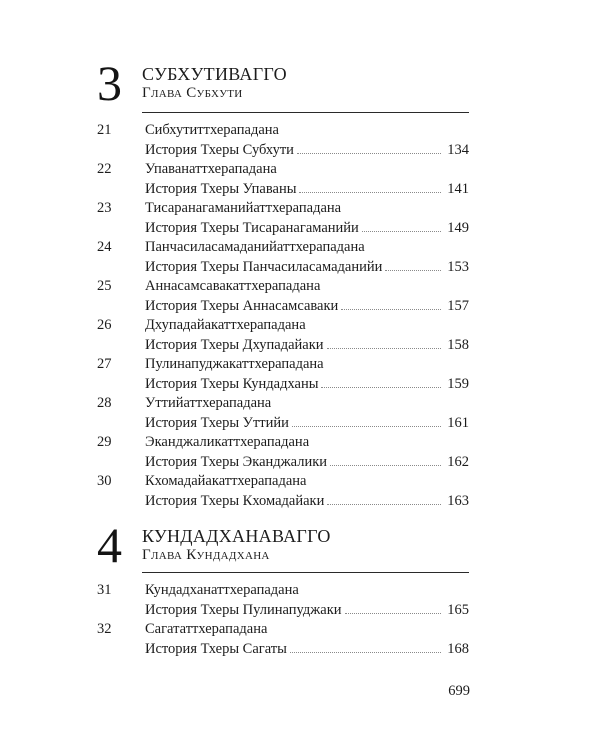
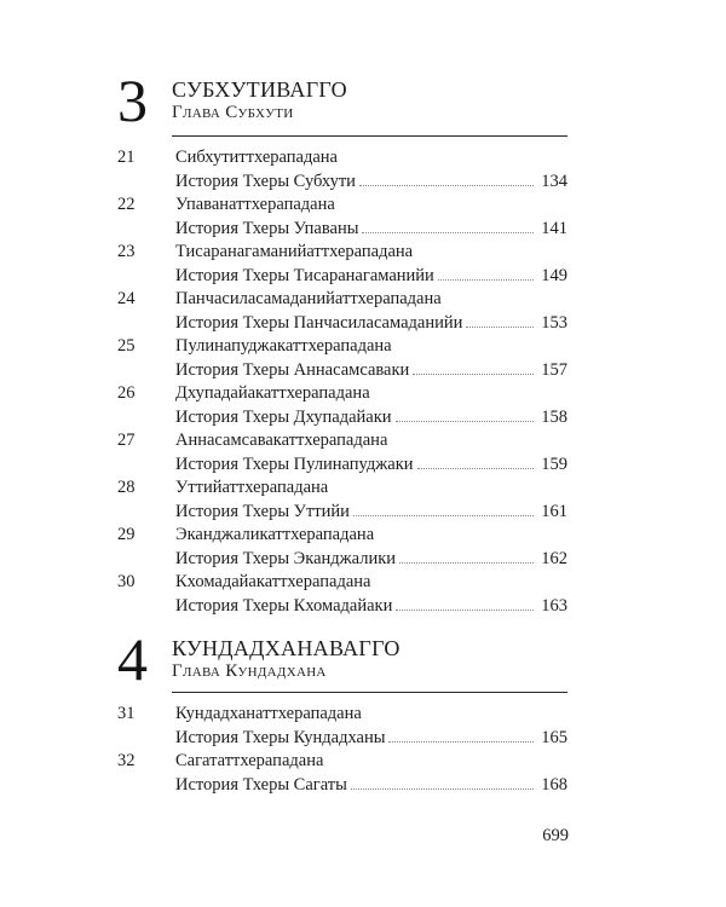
  3
  СУБХУТИВАГГО
  Глава Субхути
  21
  Сибхутиттхерападана
  История Тхеры Субхути
  134
  22
  Упаванаттхерападана
  История Тхеры Упаваны
  141
  23
  Тисаранагаманийаттхерападана
  История Тхеры Тисаранагаманийи
  149
  24
  Панчасиласамаданийаттхерападана
  История Тхеры Панчасиласамаданийи
  153
  25
- Аннасамсавакаттхерападана
+ Пулинапуджакаттхерападана
  История Тхеры Аннасамсаваки
  157
  26
  Дхупадайакаттхерападана
  История Тхеры Дхупадайаки
  158
  27
- Пулинапуджакаттхерападана
+ Аннасамсавакаттхерападана
- История Тхеры Кундадханы
+ История Тхеры Пулинапуджаки
  159
  28
  Уттийаттхерападана
  История Тхеры Уттийи
  161
  29
  Эканджаликаттхерападана
  История Тхеры Эканджалики
  162
  30
  Кхомадайакаттхерападана
  История Тхеры Кхомадайаки
  163
  4
  КУНДАДХАНАВАГГО
  Глава Кундадхана
  31
  Кундадханаттхерападана
- История Тхеры Пулинапуджаки
+ История Тхеры Кундадханы
  165
  32
  Сагататтхерападана
  История Тхеры Сагаты
  168
  699
